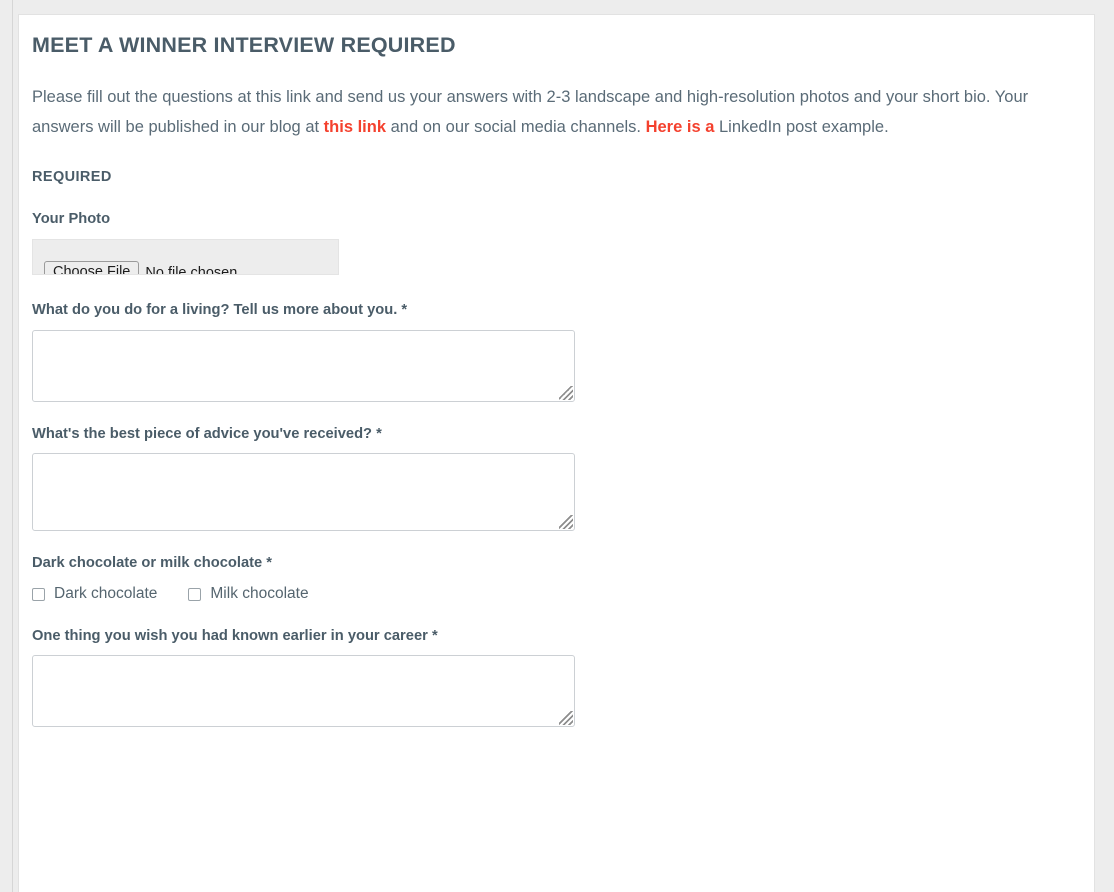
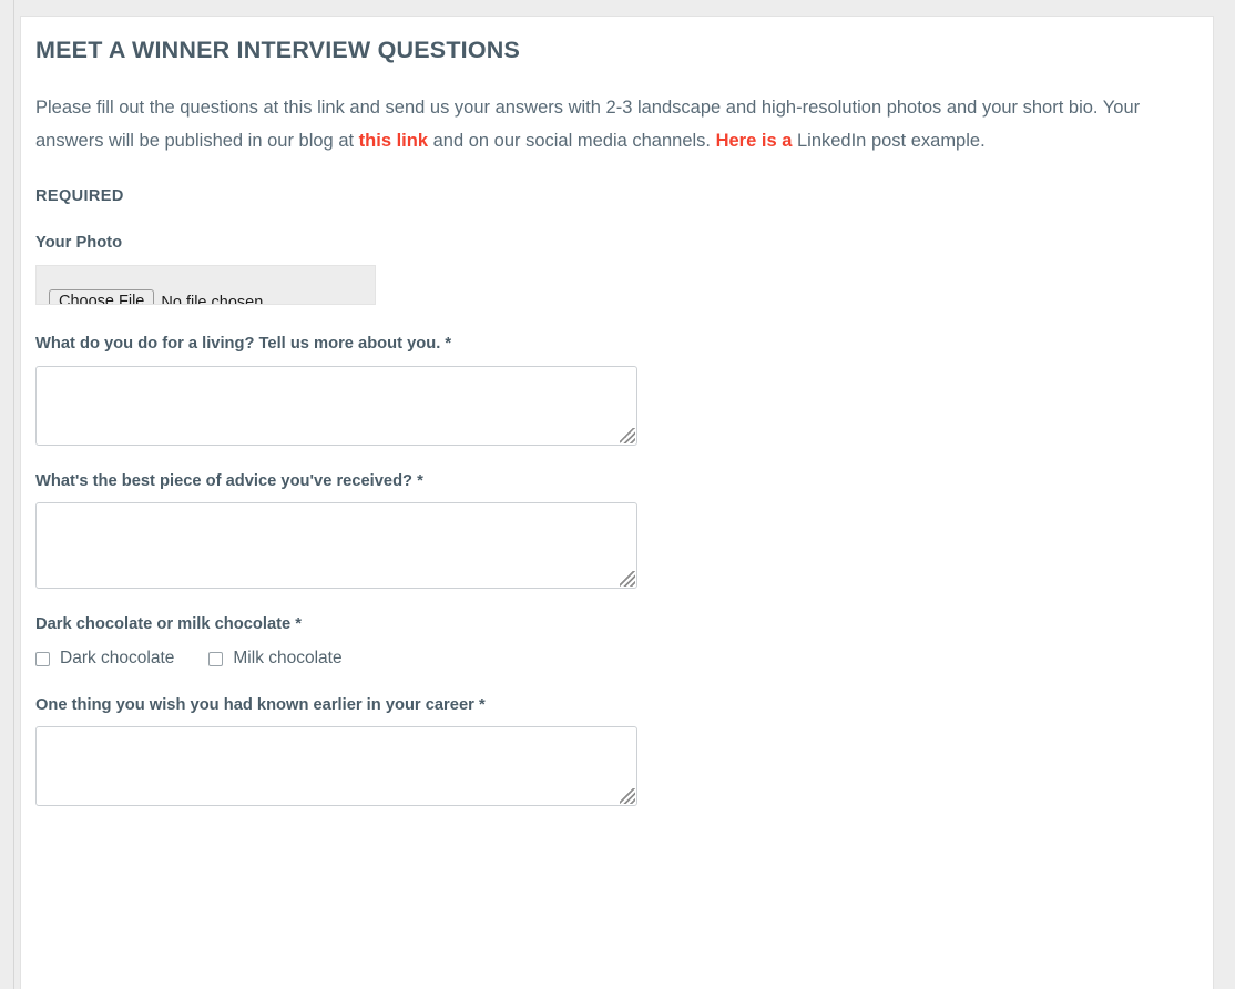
- MEET A WINNER INTERVIEW REQUIRED
+ MEET A WINNER INTERVIEW QUESTIONS
  Please fill out the questions at this link and send us your answers with 2-3 landscape and high-resolution photos and your short bio. Your answers will be published in our blog at this link and on our social media channels. Here is a LinkedIn post example.
  REQUIRED
  Your Photo
  Choose File
  No file chosen
  What do you do for a living? Tell us more about you. *
  What's the best piece of advice you've received? *
  Dark chocolate or milk chocolate *
  Dark chocolate
  Milk chocolate
  One thing you wish you had known earlier in your career *
